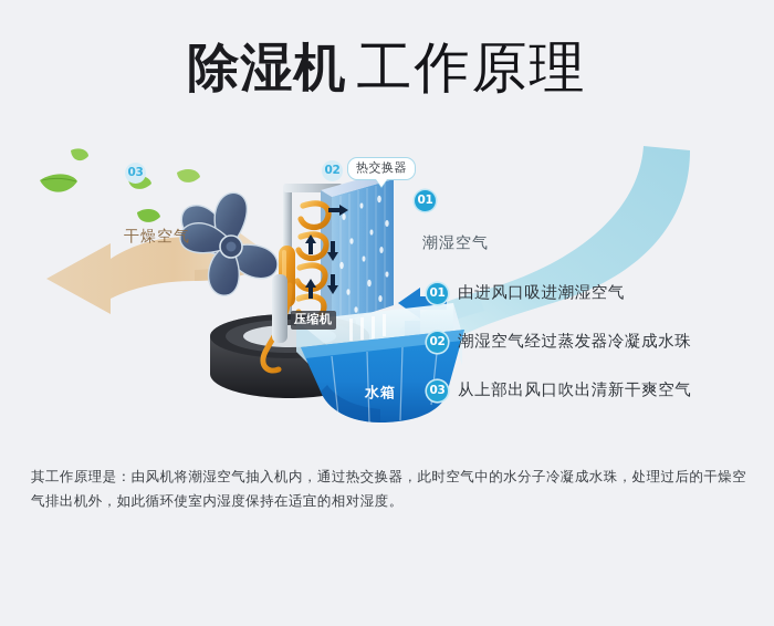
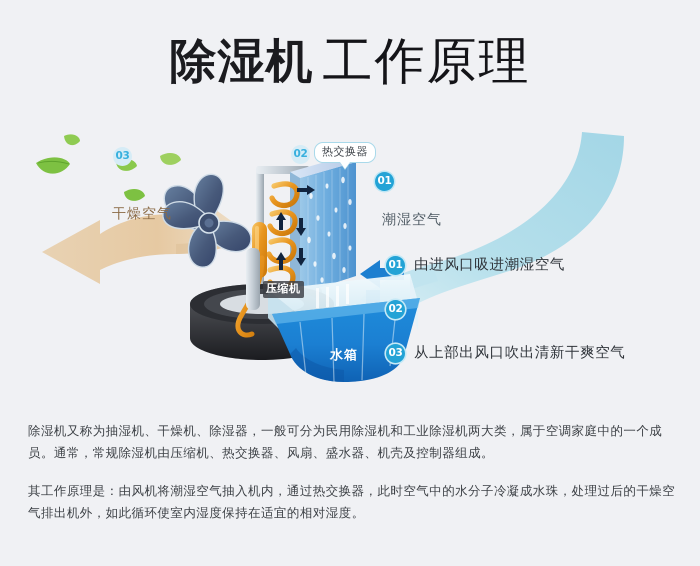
  除湿机 工作原理
  03
  干燥空气
  02
  热交换器
  01
  潮湿空气
  压缩机
  水箱
  01
  由进风口吸进潮湿空气
  02
- 潮湿空气经过蒸发器冷凝成水珠
  03
  从上部出风口吹出清新干爽空气
+ 除湿机又称为抽湿机、干燥机、除湿器，一般可分为民用除湿机和工业除湿机两大类，属于空调家庭中的一个成员。通常，常规除湿机由压缩机、热交换器、风扇、盛水器、机壳及控制器组成。
  其工作原理是：由风机将潮湿空气抽入机内，通过热交换器，此时空气中的水分子冷凝成水珠，处理过后的干燥空气排出机外，如此循环使室内湿度保持在适宜的相对湿度。
